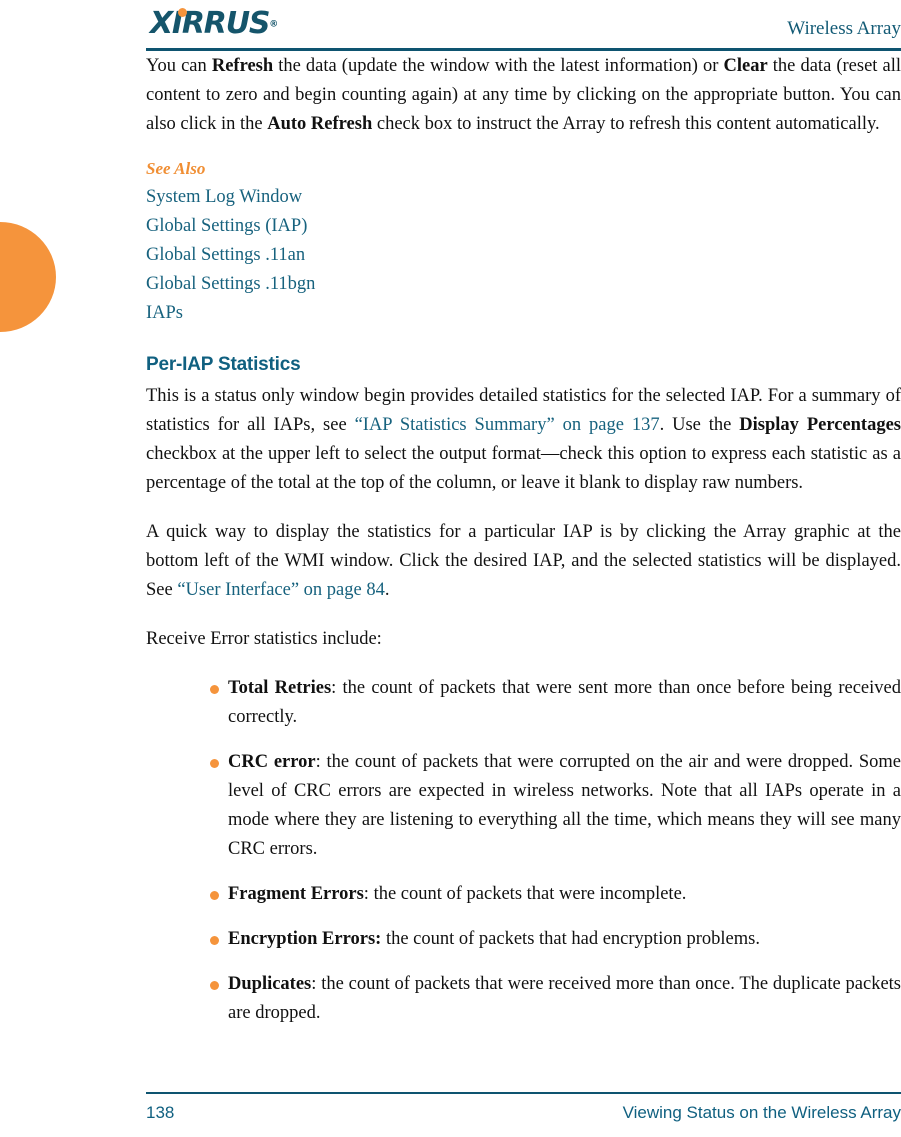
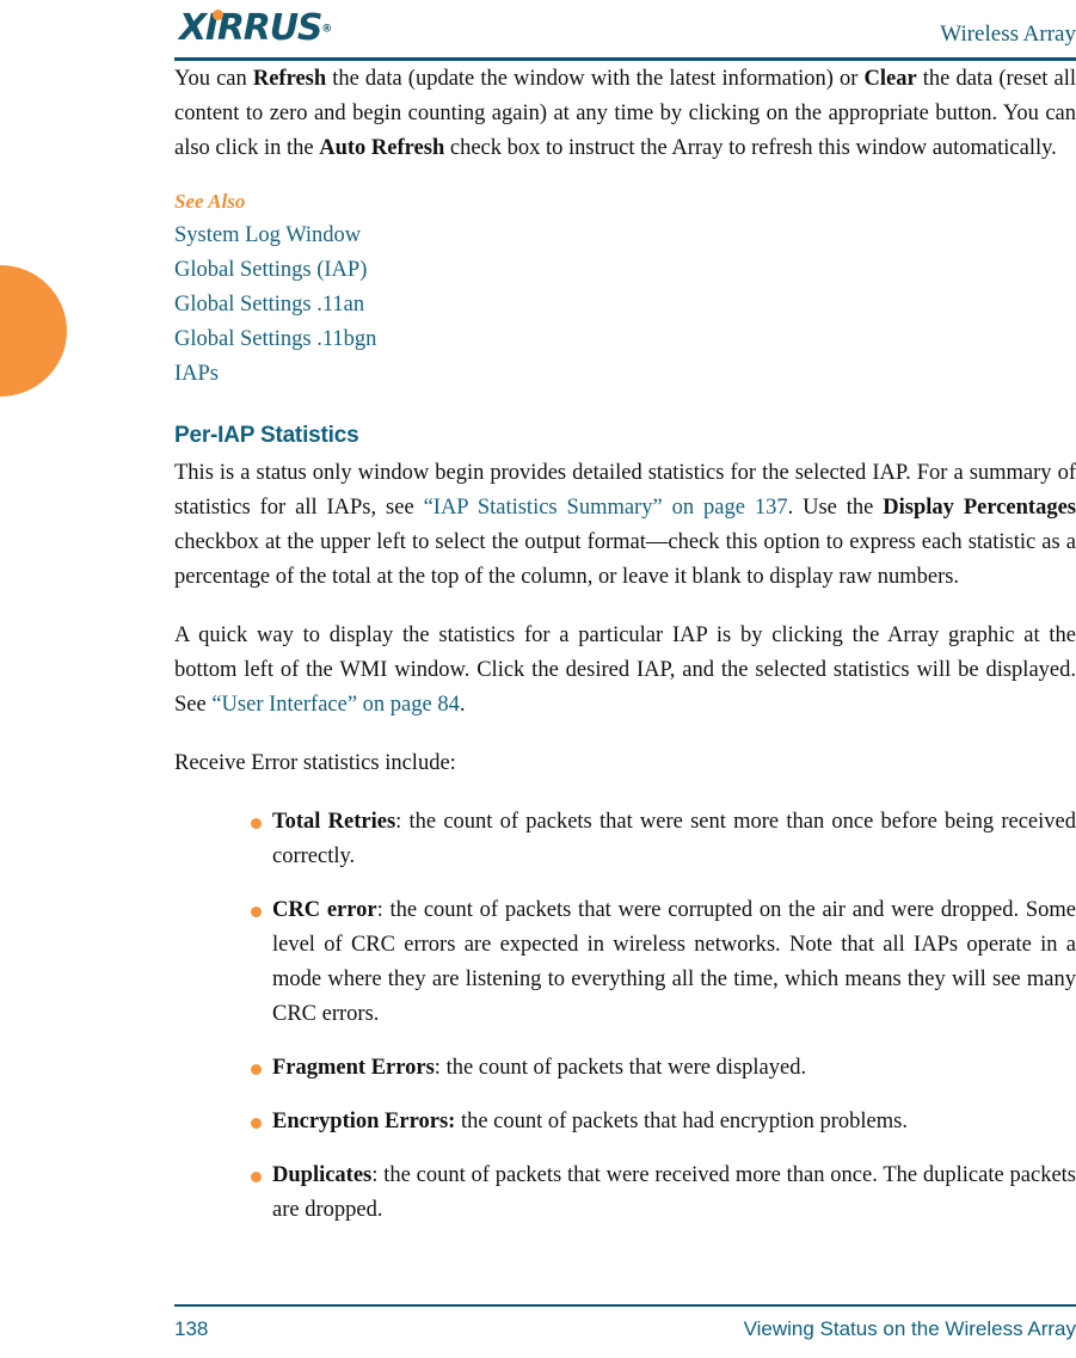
  XIRRUS®
  Wireless Array
- You can Refresh the data (update the window with the latest information) or Clear the data (reset all content to zero and begin counting again) at any time by clicking on the appropriate button. You can also click in the Auto Refresh check box to instruct the Array to refresh this content automatically.
+ You can Refresh the data (update the window with the latest information) or Clear the data (reset all content to zero and begin counting again) at any time by clicking on the appropriate button. You can also click in the Auto Refresh check box to instruct the Array to refresh this window automatically.
  See Also
  System Log Window
  Global Settings (IAP)
  Global Settings .11an
  Global Settings .11bgn
  IAPs
  Per-IAP Statistics
  This is a status only window begin provides detailed statistics for the selected IAP. For a summary of statistics for all IAPs, see “IAP Statistics Summary” on page 137. Use the Display Percentages checkbox at the upper left to select the output format—check this option to express each statistic as a percentage of the total at the top of the column, or leave it blank to display raw numbers.
  A quick way to display the statistics for a particular IAP is by clicking the Array graphic at the bottom left of the WMI window. Click the desired IAP, and the selected statistics will be displayed. See “User Interface” on page 84.
  Receive Error statistics include:
  Total Retries: the count of packets that were sent more than once before being received correctly.
  CRC error: the count of packets that were corrupted on the air and were dropped. Some level of CRC errors are expected in wireless networks. Note that all IAPs operate in a mode where they are listening to everything all the time, which means they will see many CRC errors.
- Fragment Errors: the count of packets that were incomplete.
+ Fragment Errors: the count of packets that were displayed.
  Encryption Errors: the count of packets that had encryption problems.
  Duplicates: the count of packets that were received more than once. The duplicate packets are dropped.
  138
  Viewing Status on the Wireless Array
